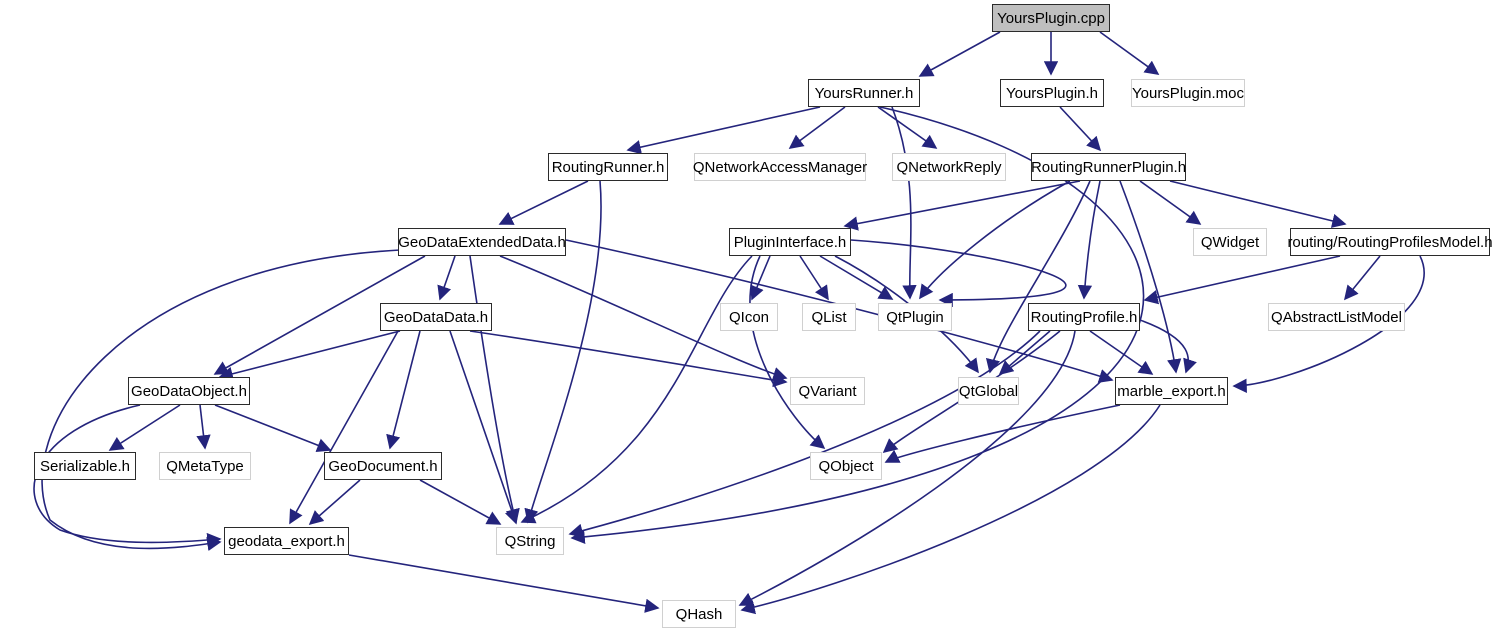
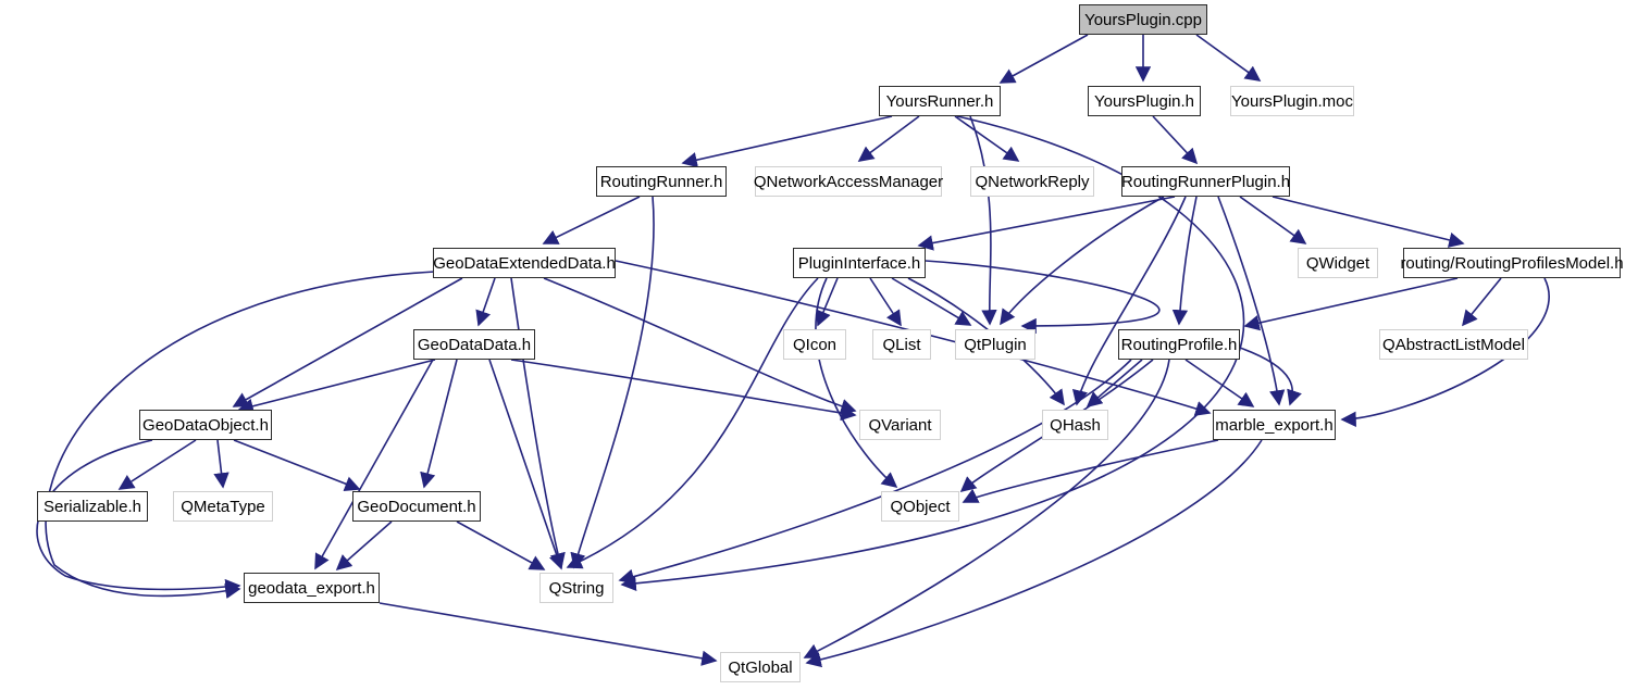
  YoursPlugin.cpp
  YoursRunner.h
  YoursPlugin.h
  YoursPlugin.moc
  RoutingRunner.h
  QNetworkAccessManager
  QNetworkReply
  RoutingRunnerPlugin.h
  GeoDataExtendedData.h
  PluginInterface.h
  QWidget
  routing/RoutingProfilesModel.h
  GeoDataData.h
  QIcon
  QList
  QtPlugin
  RoutingProfile.h
  QAbstractListModel
  GeoDataObject.h
  QVariant
- QtGlobal
+ QHash
  marble_export.h
  Serializable.h
  QMetaType
  GeoDocument.h
  QObject
  geodata_export.h
  QString
- QHash
+ QtGlobal
